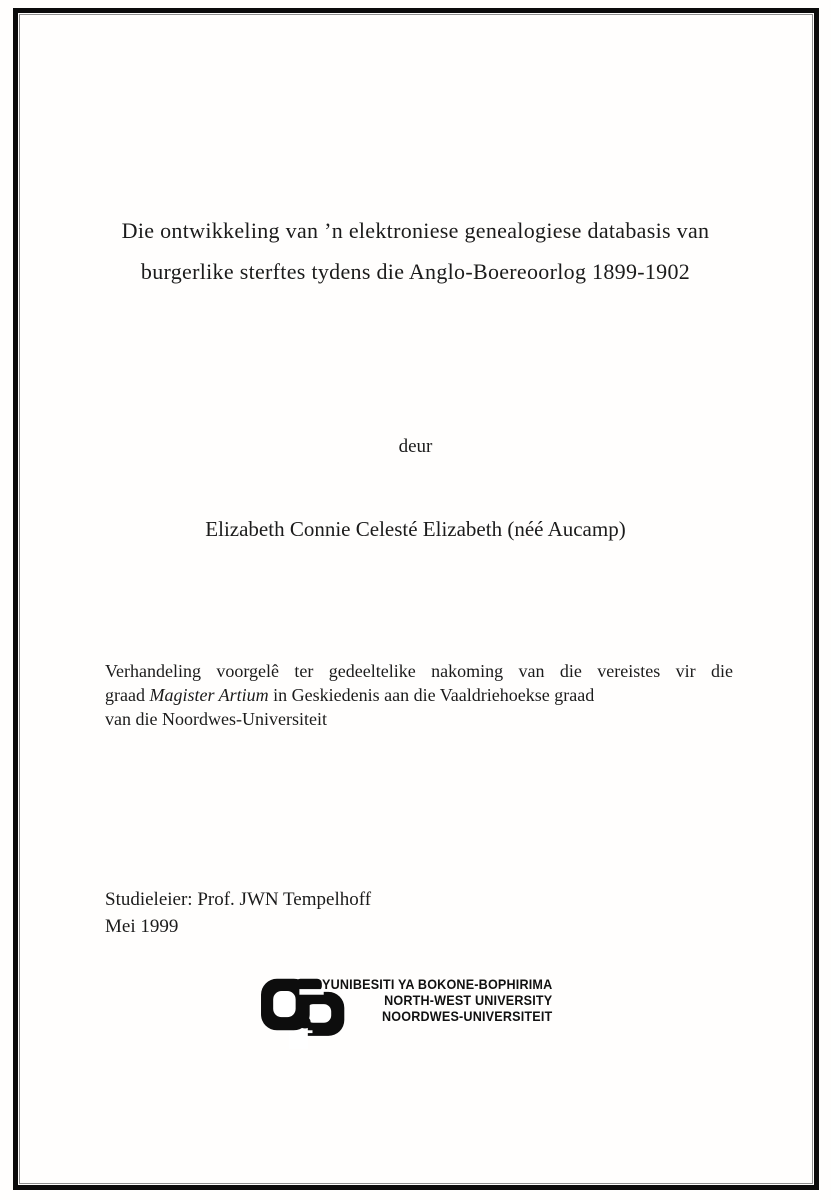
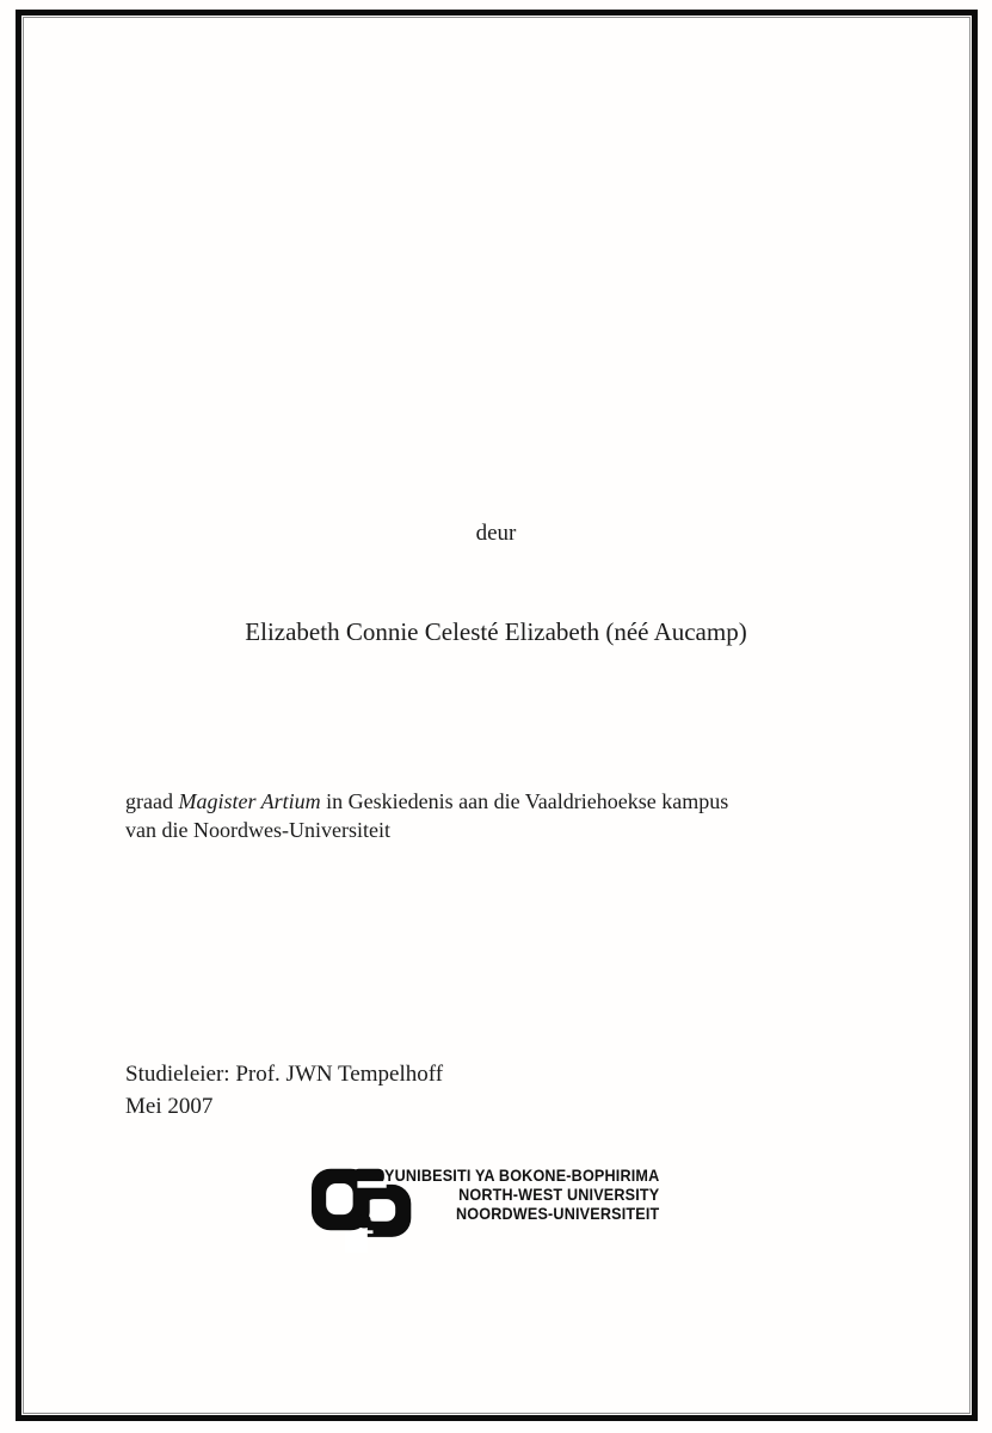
- Die ontwikkeling van ’n elektroniese genealogiese databasis van
- burgerlike sterftes tydens die Anglo-Boereoorlog 1899-1902
  deur
  Elizabeth Connie Celesté Elizabeth (néé Aucamp)
- Verhandeling voorgelê ter gedeeltelike nakoming van die vereistes vir die
- graad Magister Artium in Geskiedenis aan die Vaaldriehoekse graad
+ graad Magister Artium in Geskiedenis aan die Vaaldriehoekse kampus
  van die Noordwes-Universiteit
  Studieleier: Prof. JWN Tempelhoff
- Mei 1999
+ Mei 2007
  YUNIBESITI YA BOKONE-BOPHIRIMA
  NORTH-WEST UNIVERSITY
  NOORDWES-UNIVERSITEIT
